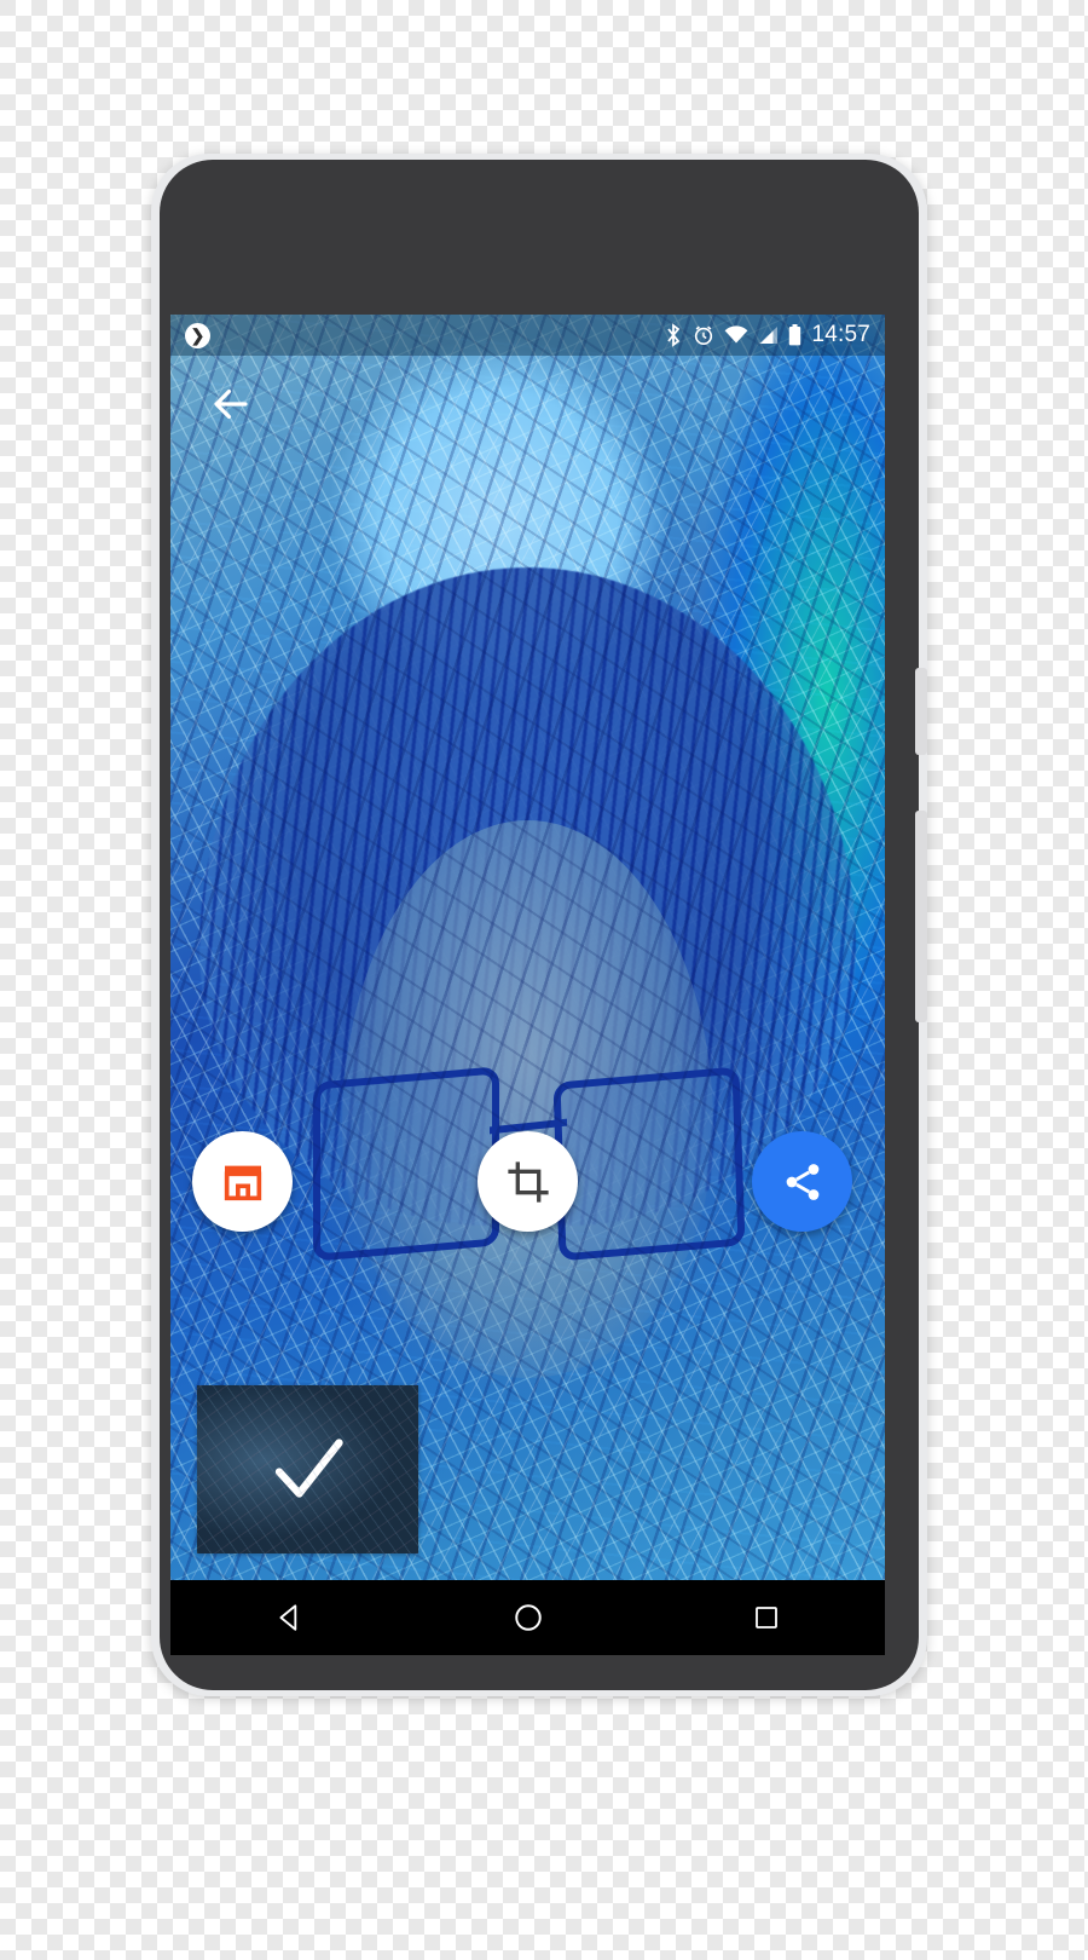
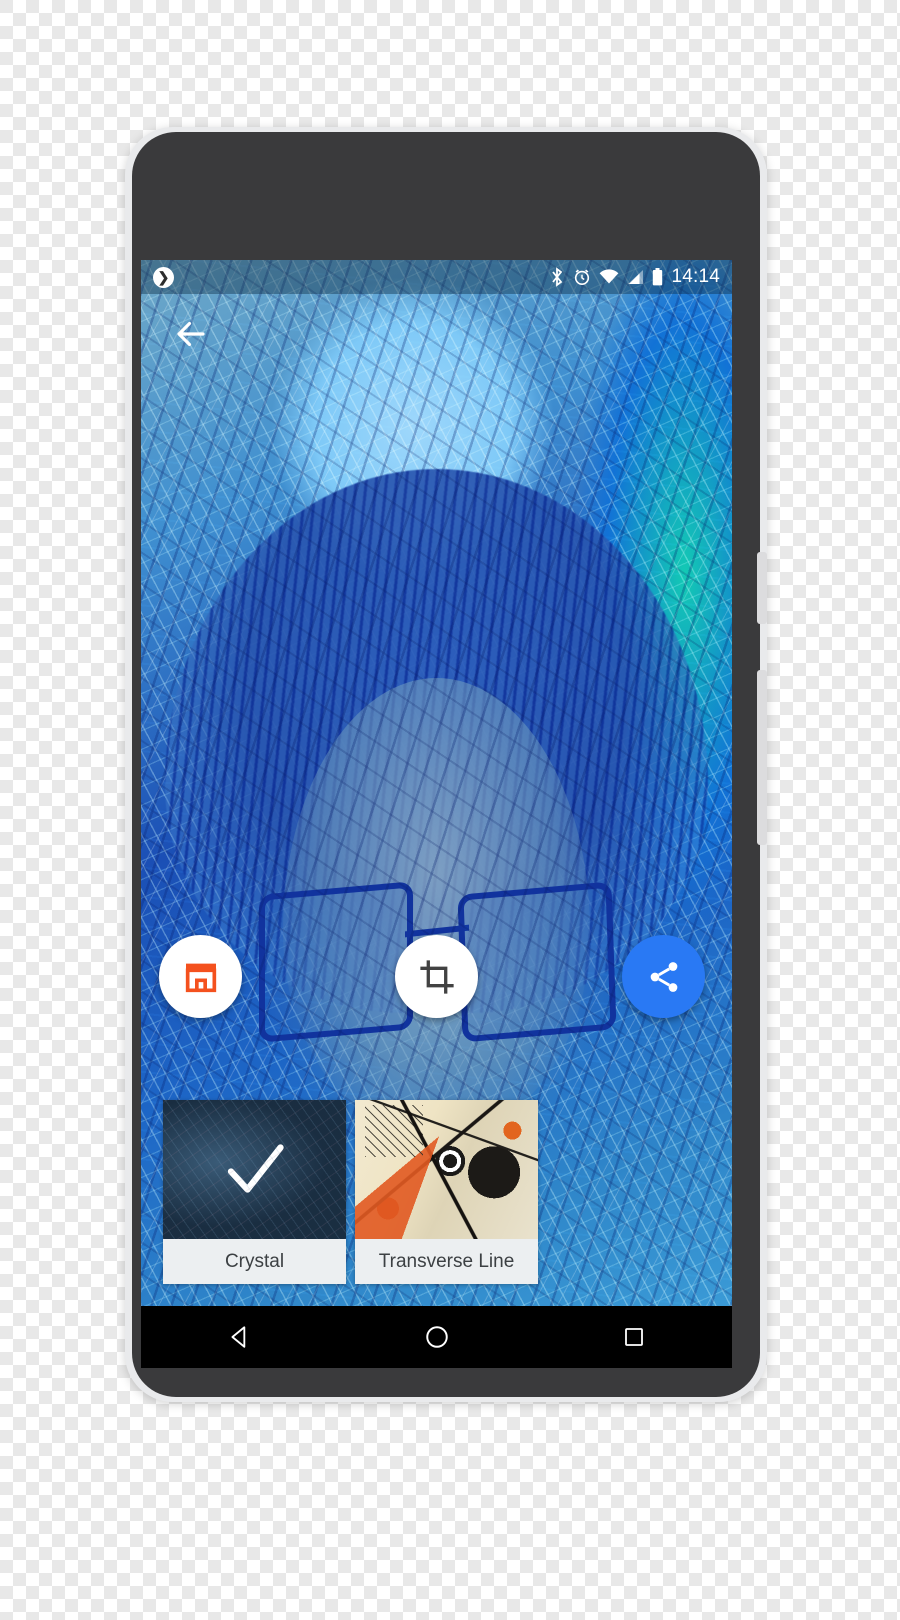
  ❯
- 14:57
+ 14:14
+ Crystal
+ Transverse Line
